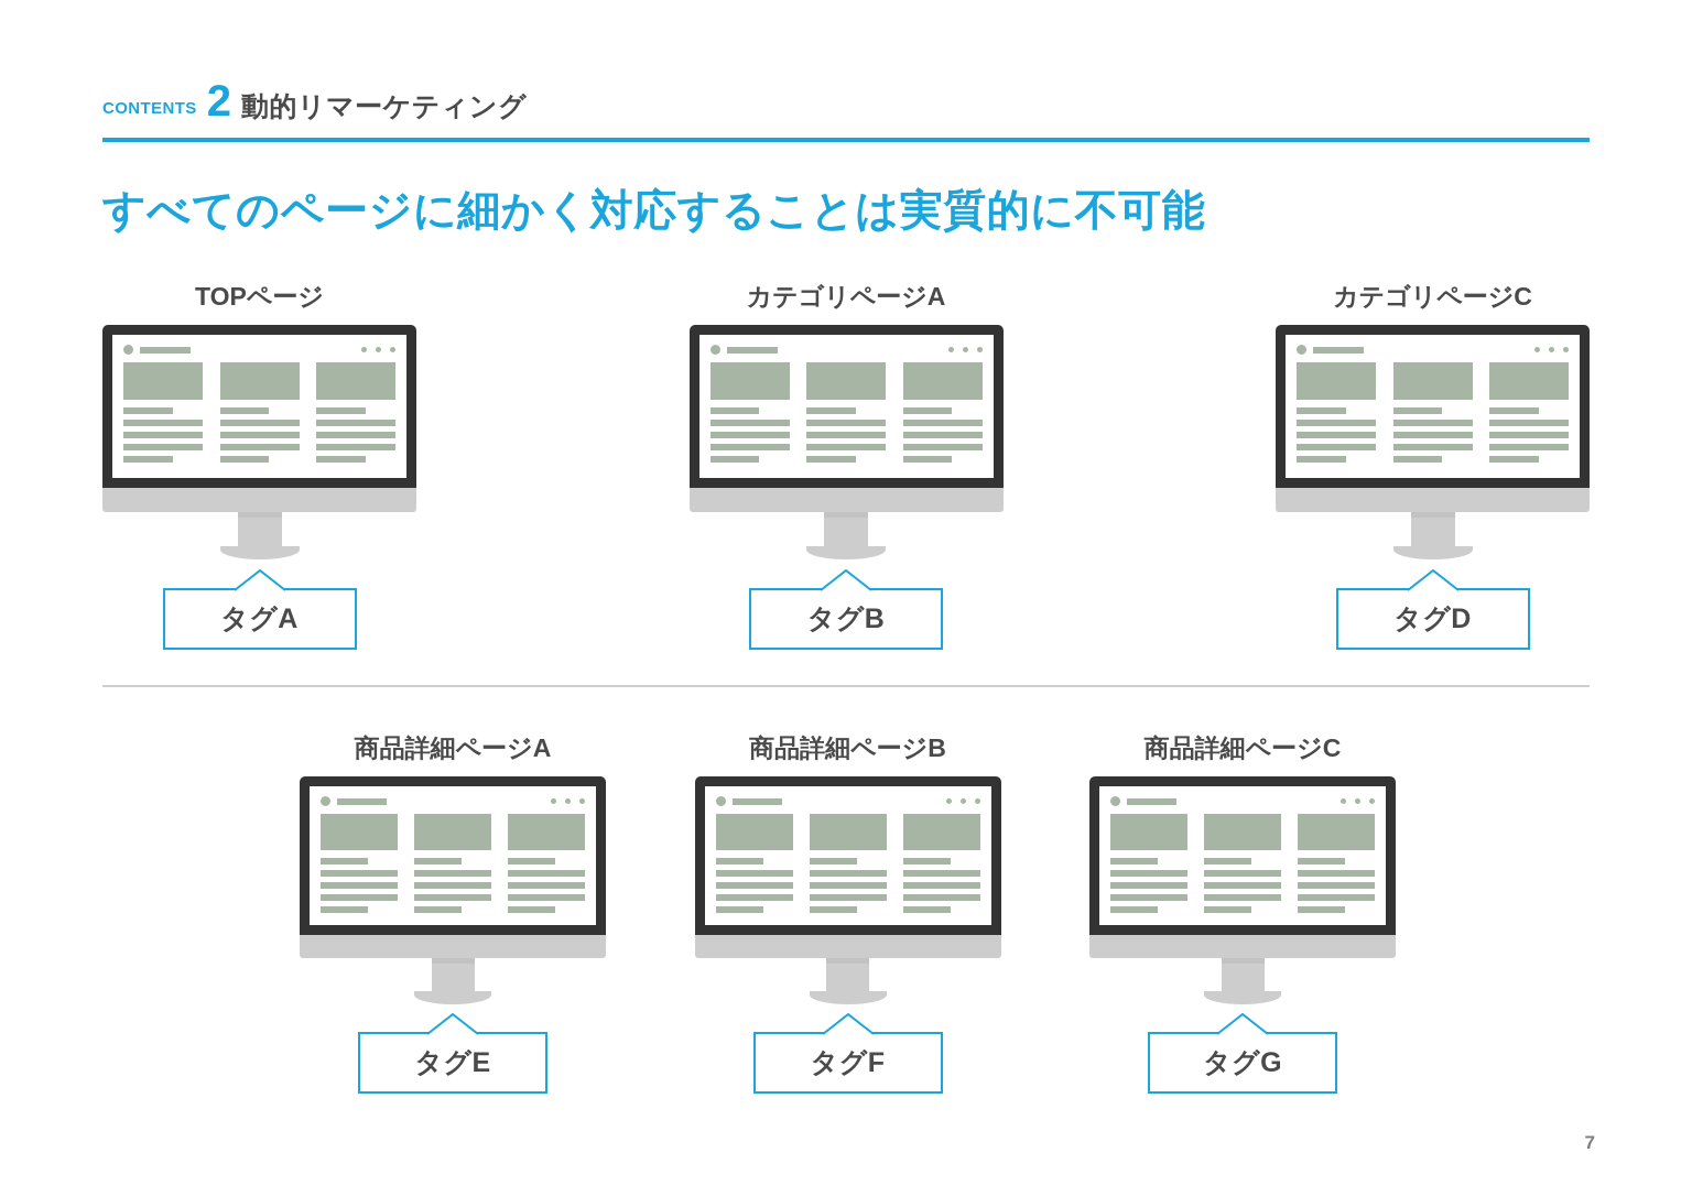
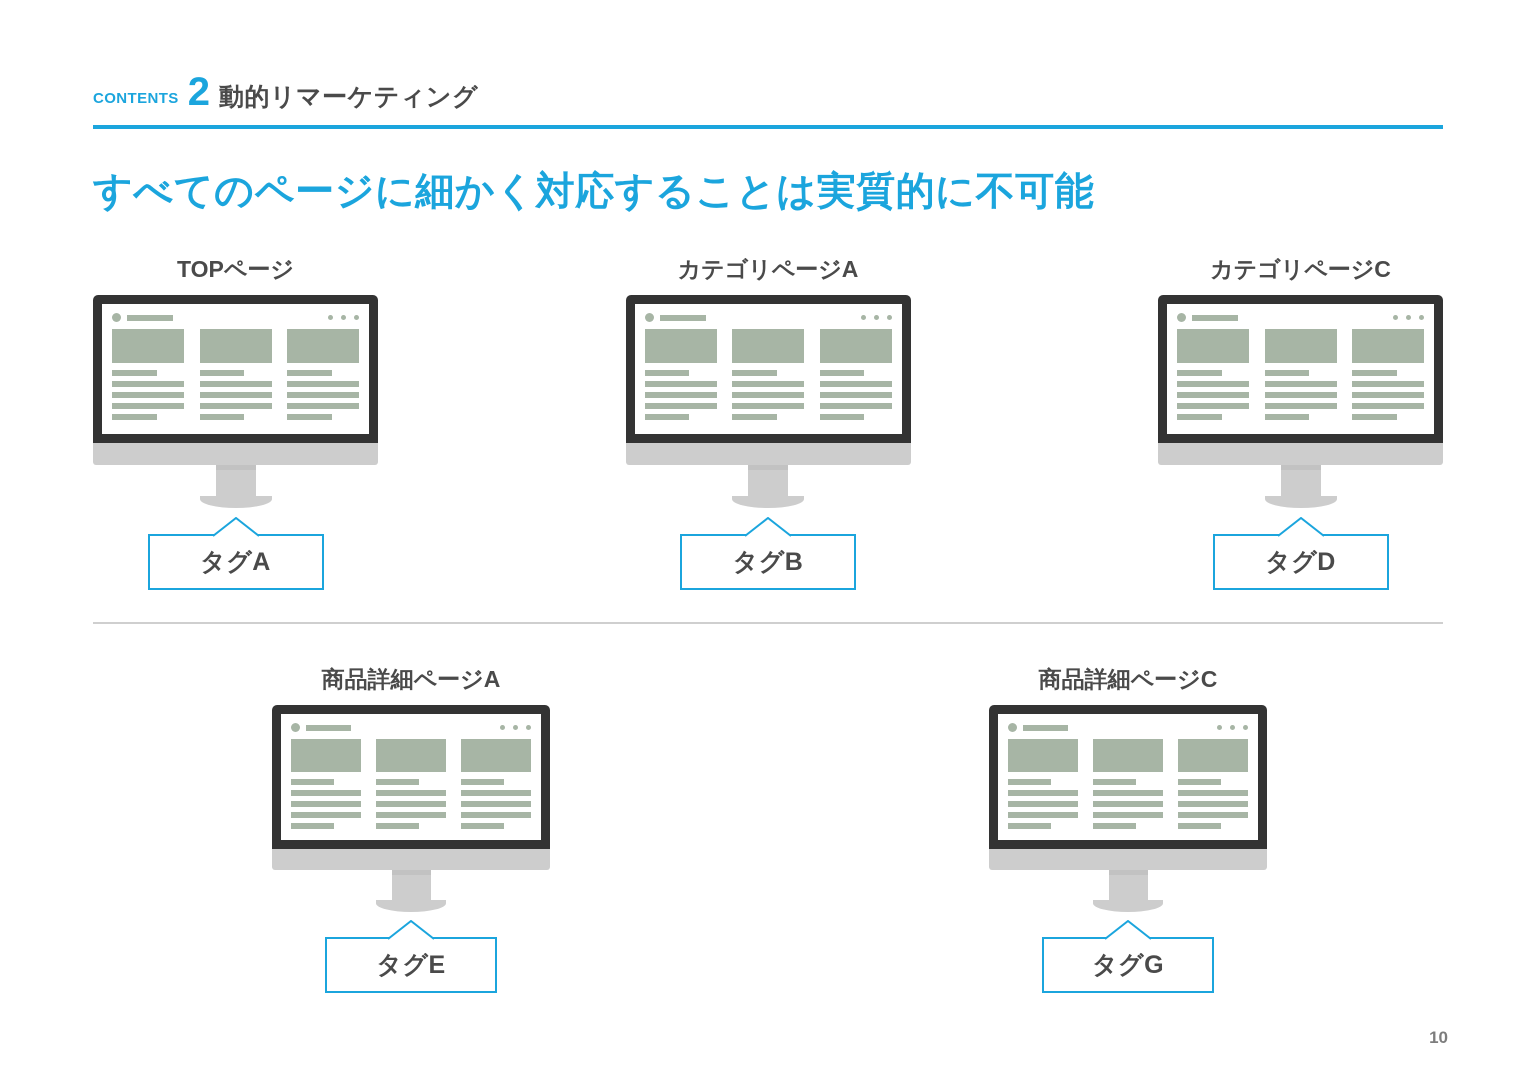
  CONTENTS
  2
  動的リマーケティング
  すべてのページに細かく対応することは実質的に不可能
  TOPページ
  タグA
  カテゴリページA
  タグB
  カテゴリページC
  タグD
  商品詳細ページA
  タグE
- 商品詳細ページB
- タグF
  商品詳細ページC
  タグG
- 7
+ 10
